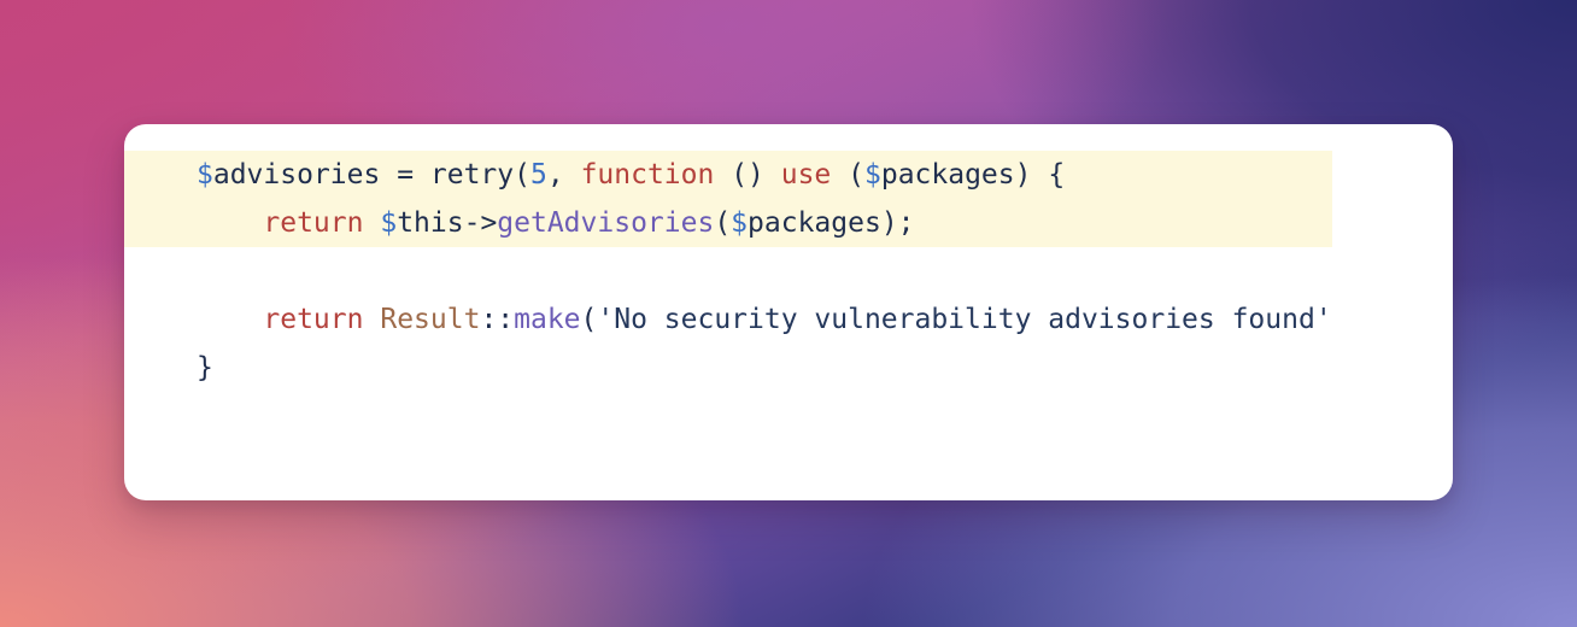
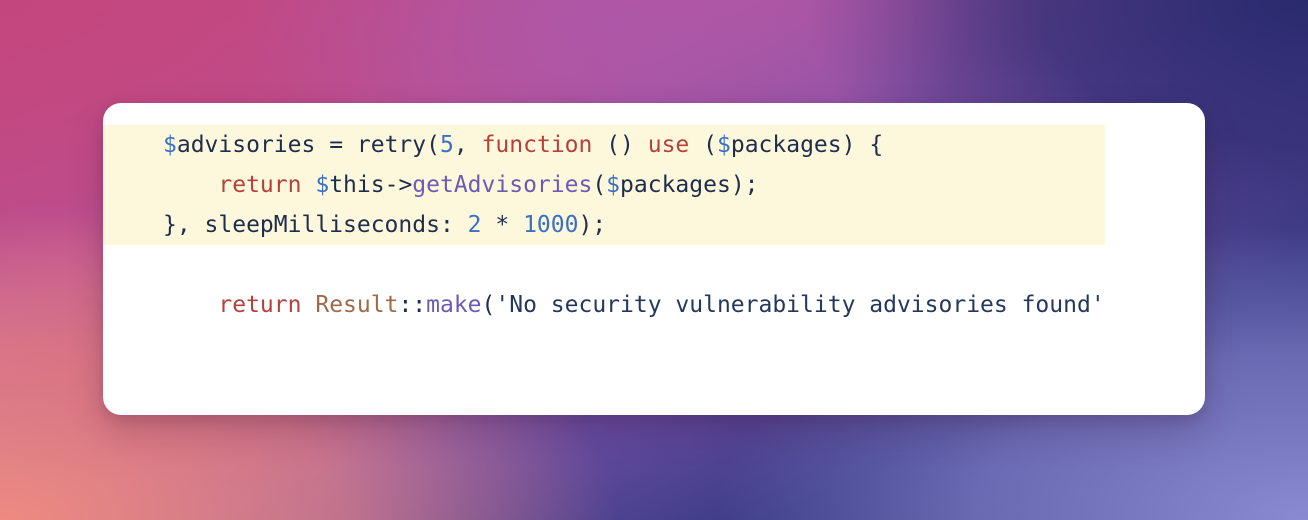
  $advisories = retry(5, function () use ($packages) {
  return $this->getAdvisories($packages);
+ }, sleepMilliseconds: 2 * 1000);
  return Result::make('No security vulnerability advisories found'
- }
